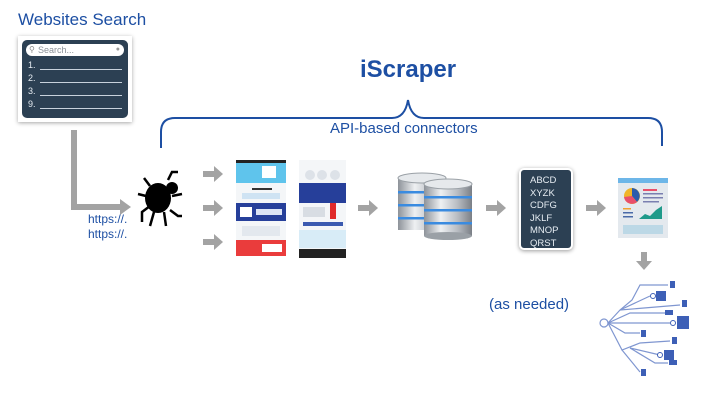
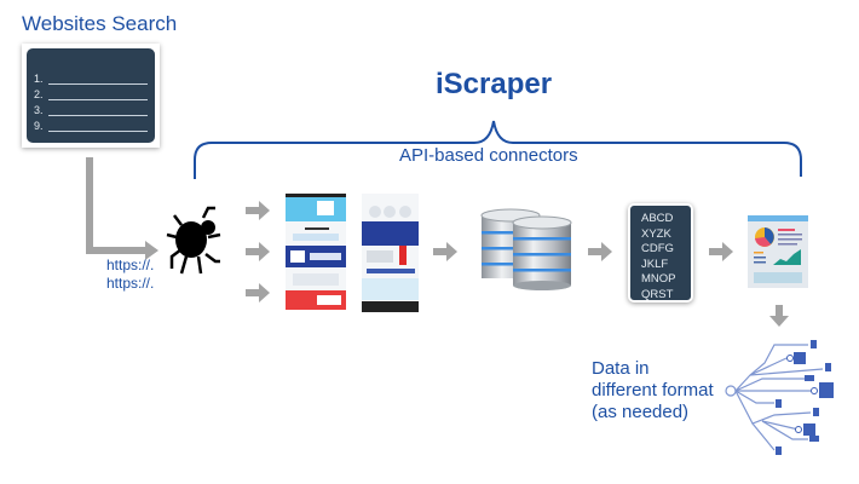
  Websites Search
- ⚲
- Search...
  1.
  2.
  3.
  9.
  iScraper
  API-based connectors
  https://.
  https://.
  ABCD
  XYZK
  CDFG
  JKLF
  MNOP
  QRST
+ Data in
+ different format
  (as needed)
